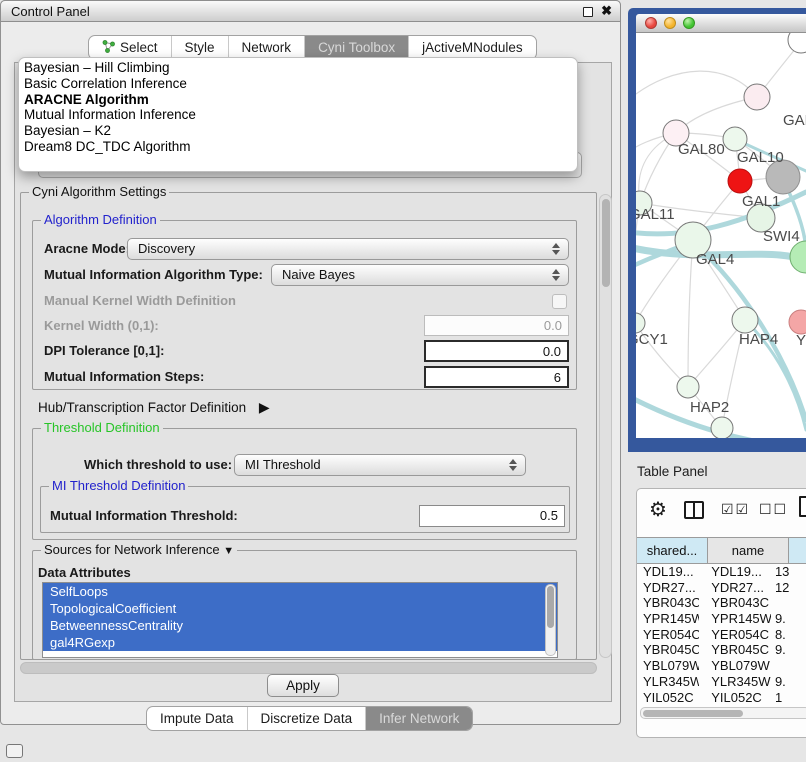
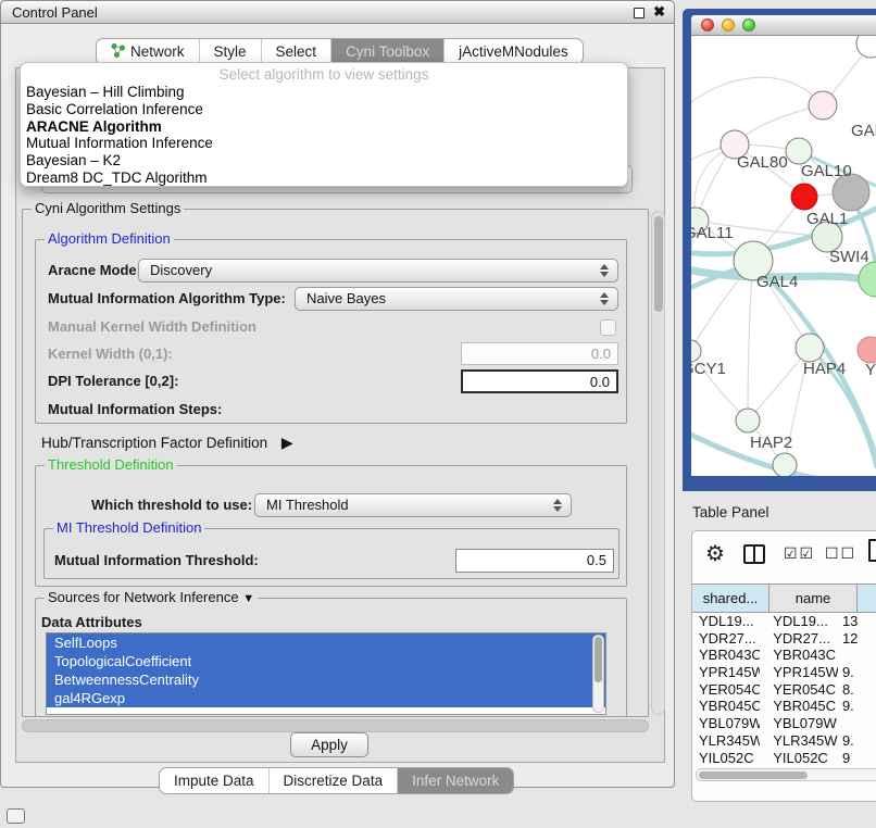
  Control Panel
  ✖
- Select
+ Network
  Style
- Network
+ Select
  Cyni Toolbox
  jActiveMNodules
+ Select algorithm to view settings
  Bayesian – Hill Climbing
  Basic Correlation Inference
  ARACNE Algorithm
  Mutual Information Inference
  Bayesian – K2
  Dream8 DC_TDC Algorithm
  Cyni Algorithm Settings
  Algorithm Definition
  Aracne Mode
  Discovery
  Mutual Information Algorithm Type:
  Naive Bayes
  Manual Kernel Width Definition
  Kernel Width (0,1):
  0.0
- DPI Tolerance [0,1]:
+ DPI Tolerance [0,2]:
  0.0
  Mutual Information Steps:
- 6
  Hub/Transcription Factor Definition ▶
  Threshold Definition
  Which threshold to use:
  MI Threshold
  MI Threshold Definition
  Mutual Information Threshold:
  0.5
  Sources for Network Inference ▼
  Data Attributes
  SelfLoops
  TopologicalCoefficient
  BetweennessCentrality
  gal4RGexp
  Apply
  Impute Data
  Discretize Data
  Infer Network
  GAL80
  GAL10
  GAL1
  AL11
  SWI4
  GAL4
  CY1
  HAP4
  Y
  HAP2
  Table Panel
  ⚙
  ☑☑
  ☐☐
  shared...
  name
  YDL19...
  YDL19...
  13
  YDR27...
  YDR27...
  12
  YBR043C
  YBR043C
  YPR145W
  YPR145W
  9.
  YER054C
  YER054C
  8.
  YBR045C
  YBR045C
  9.
  YBL079W
  YBL079W
  YLR345W
  YLR345W
  9.
  YIL052C
  YIL052C
- 1
+ 9
